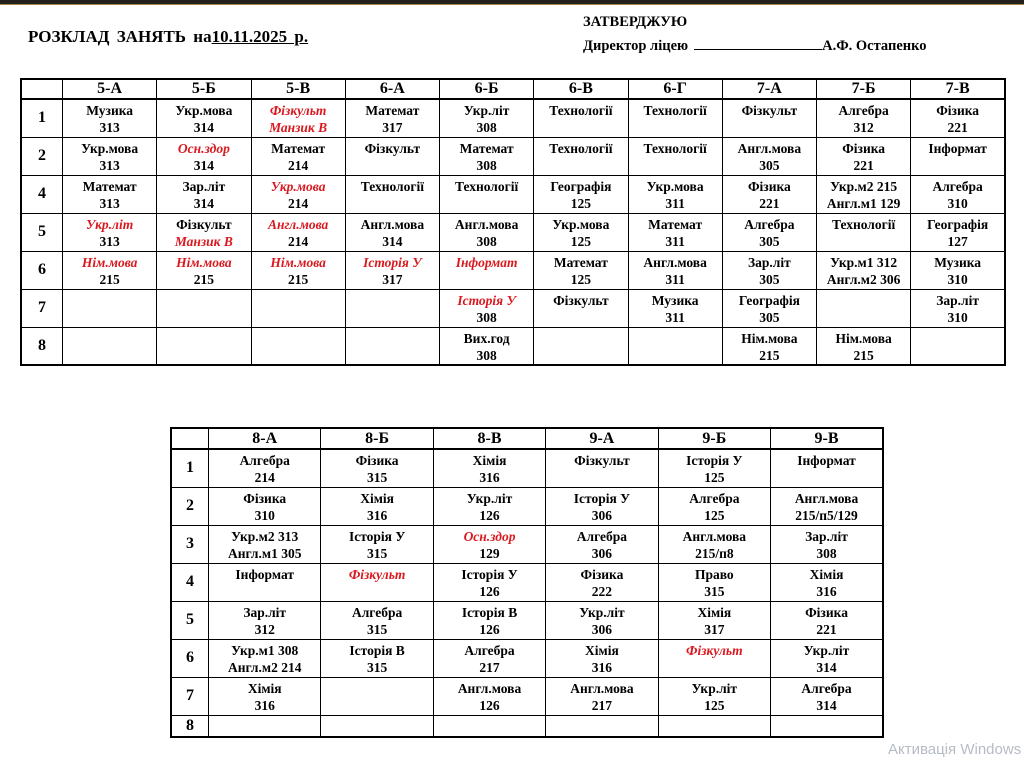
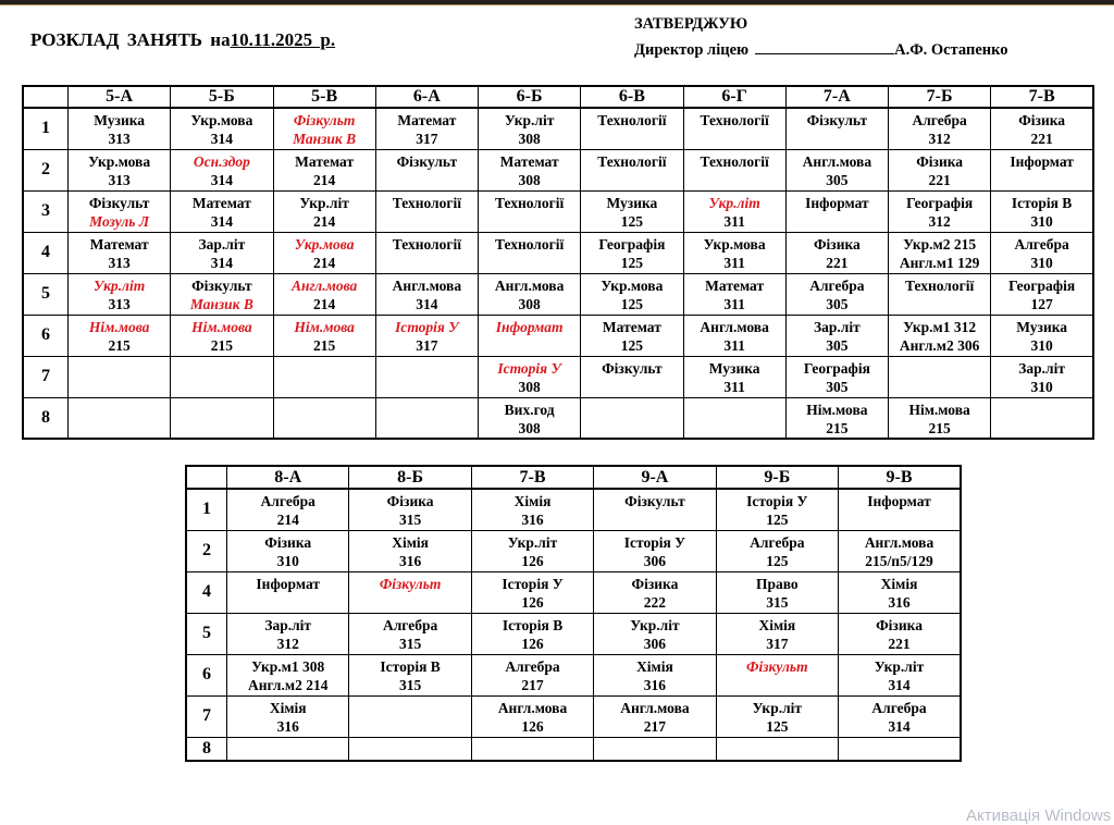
  РОЗКЛАД ЗАНЯТЬ на10.11.2025 р.
  ЗАТВЕРДЖУЮ
  Директор ліцею А.Ф. Остапенко
  	5-А	5-Б	5-В	6-А	6-Б	6-В	6-Г	7-А	7-Б	7-В
  1	Музика313	Укр.мова314	ФізкультМанзик В	Математ317	Укр.літ308	Технології	Технології	Фізкульт	Алгебра312	Фізика221
  2	Укр.мова313	Осн.здор314	Математ214	Фізкульт	Математ308	Технології	Технології	Англ.мова305	Фізика221	Інформат
+ 3	ФізкультМозуль Л	Математ314	Укр.літ214	Технології	Технології	Музика125	Укр.літ311	Інформат	Географія312	Історія В310
  4	Математ313	Зар.літ314	Укр.мова214	Технології	Технології	Географія125	Укр.мова311	Фізика221	Укр.м2 215Англ.м1 129	Алгебра310
  5	Укр.літ313	ФізкультМанзик В	Англ.мова214	Англ.мова314	Англ.мова308	Укр.мова125	Математ311	Алгебра305	Технології	Географія127
  6	Нім.мова215	Нім.мова215	Нім.мова215	Історія У317	Інформат	Математ125	Англ.мова311	Зар.літ305	Укр.м1 312Англ.м2 306	Музика310
  7					Історія У308	Фізкульт	Музика311	Географія305		Зар.літ310
  8					Вих.год308			Нім.мова215	Нім.мова215
- 	8-А	8-Б	8-В	9-А	9-Б	9-В
+ 	8-А	8-Б	7-В	9-А	9-Б	9-В
  1	Алгебра214	Фізика315	Хімія316	Фізкульт	Історія У125	Інформат
  2	Фізика310	Хімія316	Укр.літ126	Історія У306	Алгебра125	Англ.мова215/п5/129
- 3	Укр.м2 313Англ.м1 305	Історія У315	Осн.здор129	Алгебра306	Англ.мова215/п8	Зар.літ308
  4	Інформат	Фізкульт	Історія У126	Фізика222	Право315	Хімія316
  5	Зар.літ312	Алгебра315	Історія В126	Укр.літ306	Хімія317	Фізика221
  6	Укр.м1 308Англ.м2 214	Історія В315	Алгебра217	Хімія316	Фізкульт	Укр.літ314
  7	Хімія316		Англ.мова126	Англ.мова217	Укр.літ125	Алгебра314
  8
  Активація Windows
